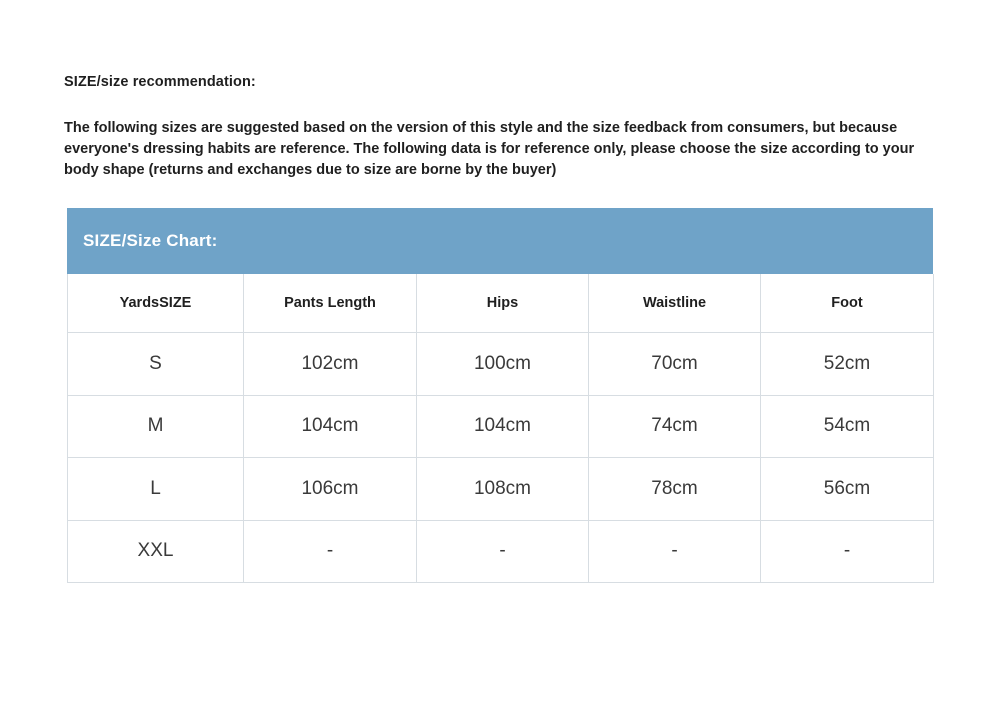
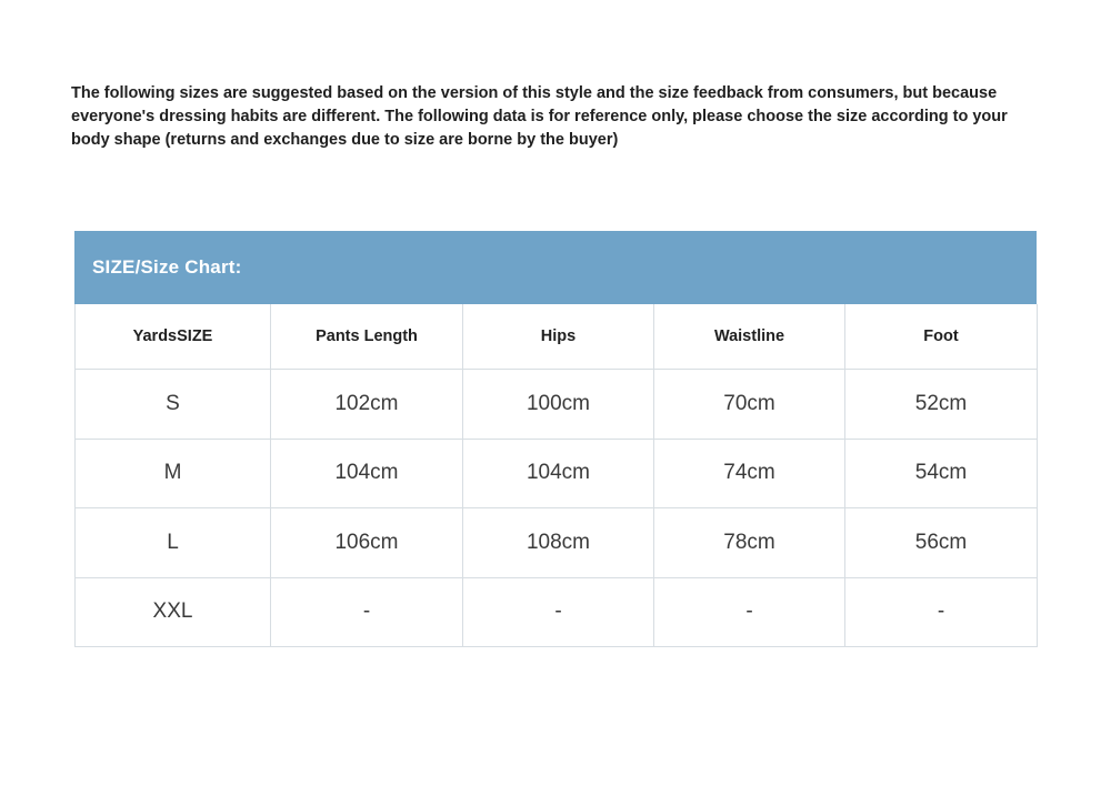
- SIZE/size recommendation:
- The following sizes are suggested based on the version of this style and the size feedback from consumers, but because everyone's dressing habits are reference. The following data is for reference only, please choose the size according to your body shape (returns and exchanges due to size are borne by the buyer)
+ The following sizes are suggested based on the version of this style and the size feedback from consumers, but because everyone's dressing habits are different. The following data is for reference only, please choose the size according to your body shape (returns and exchanges due to size are borne by the buyer)
  SIZE/Size Chart:
  YardsSIZE	Pants Length	Hips	Waistline	Foot
  S	102cm	100cm	70cm	52cm
  M	104cm	104cm	74cm	54cm
  L	106cm	108cm	78cm	56cm
  XXL	-	-	-	-
